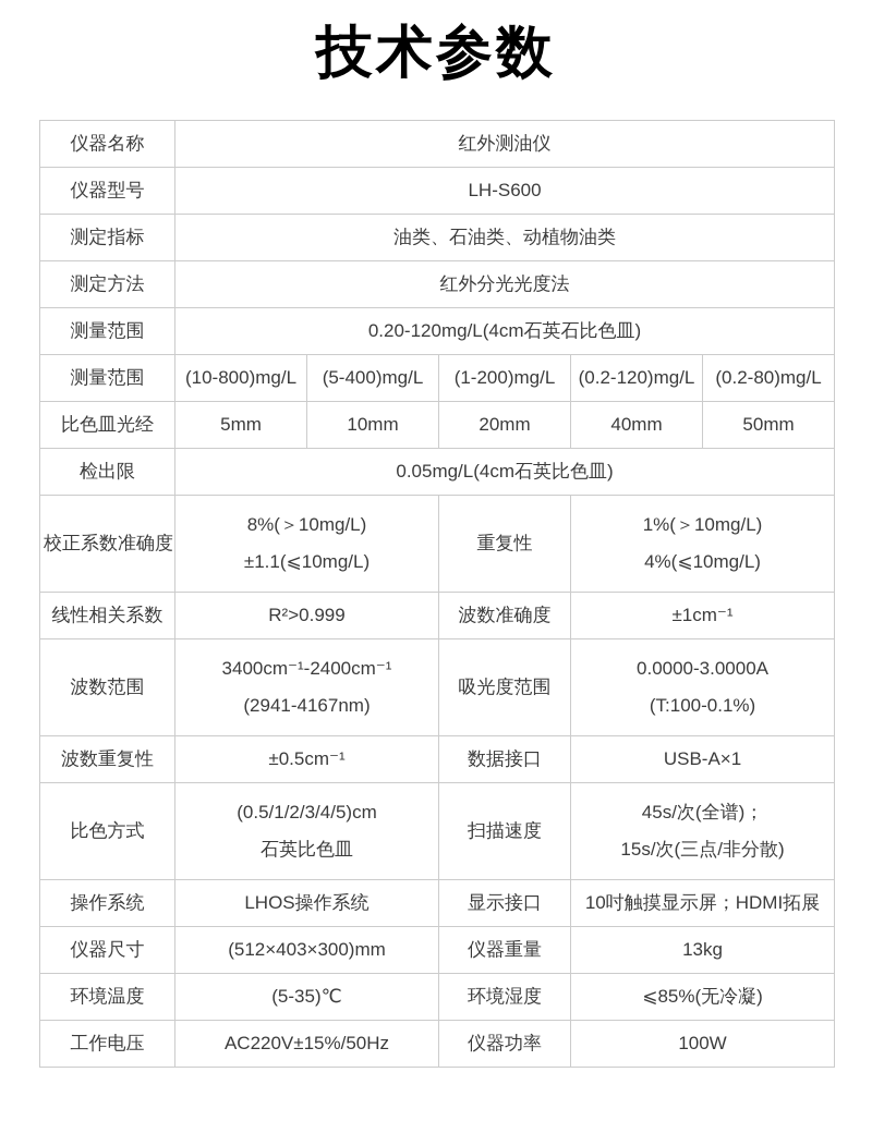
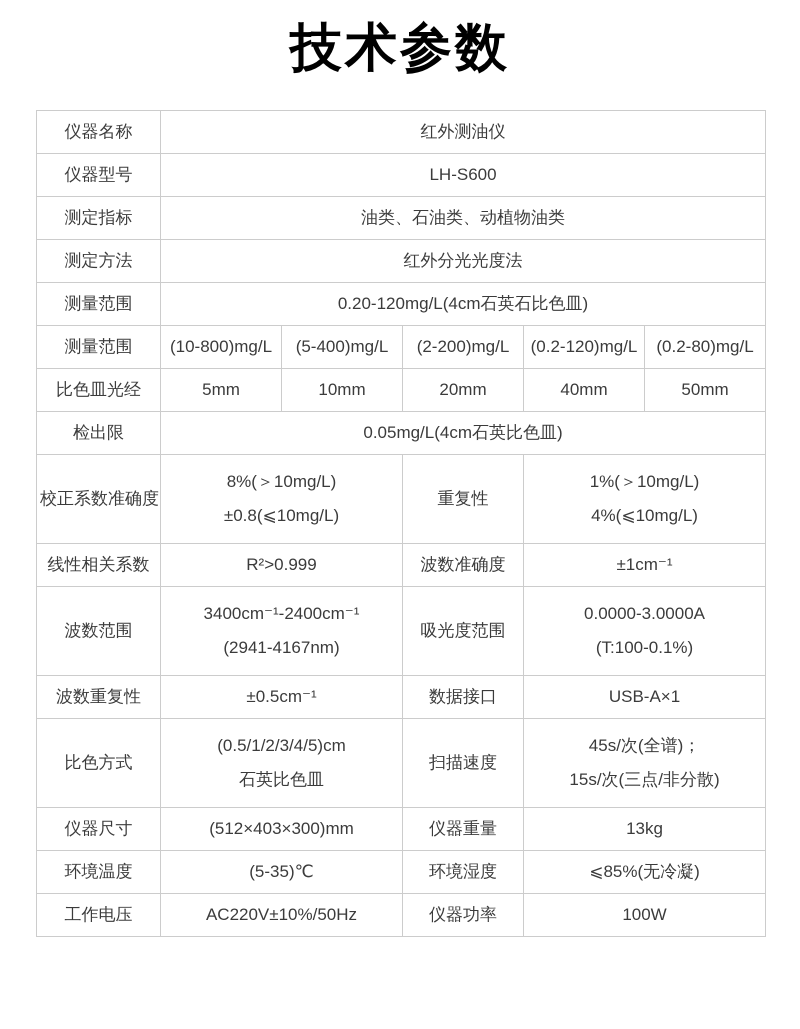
  技术参数
  仪器名称	红外测油仪
  仪器型号	LH-S600
  测定指标	油类、石油类、动植物油类
  测定方法	红外分光光度法
  测量范围	0.20-120mg/L(4cm石英石比色皿)
- 测量范围	(10-800)mg/L	(5-400)mg/L	(1-200)mg/L	(0.2-120)mg/L	(0.2-80)mg/L
+ 测量范围	(10-800)mg/L	(5-400)mg/L	(2-200)mg/L	(0.2-120)mg/L	(0.2-80)mg/L
  比色皿光经	5mm	10mm	20mm	40mm	50mm
  检出限	0.05mg/L(4cm石英比色皿)
- 校正系数准确度	8%(＞10mg/L) ±1.1(⩽10mg/L)	重复性	1%(＞10mg/L) 4%(⩽10mg/L)
+ 校正系数准确度	8%(＞10mg/L) ±0.8(⩽10mg/L)	重复性	1%(＞10mg/L) 4%(⩽10mg/L)
  线性相关系数	R²>0.999	波数准确度	±1cm⁻¹
  波数范围	3400cm⁻¹-2400cm⁻¹ (2941-4167nm)	吸光度范围	0.0000-3.0000A (T:100-0.1%)
  波数重复性	±0.5cm⁻¹	数据接口	USB-A×1
  比色方式	(0.5/1/2/3/4/5)cm 石英比色皿	扫描速度	45s/次(全谱)； 15s/次(三点/非分散)
- 操作系统	LHOS操作系统	显示接口	10吋触摸显示屏；HDMI拓展
  仪器尺寸	(512×403×300)mm	仪器重量	13kg
  环境温度	(5-35)℃	环境湿度	⩽85%(无冷凝)
- 工作电压	AC220V±15%/50Hz	仪器功率	100W
+ 工作电压	AC220V±10%/50Hz	仪器功率	100W
